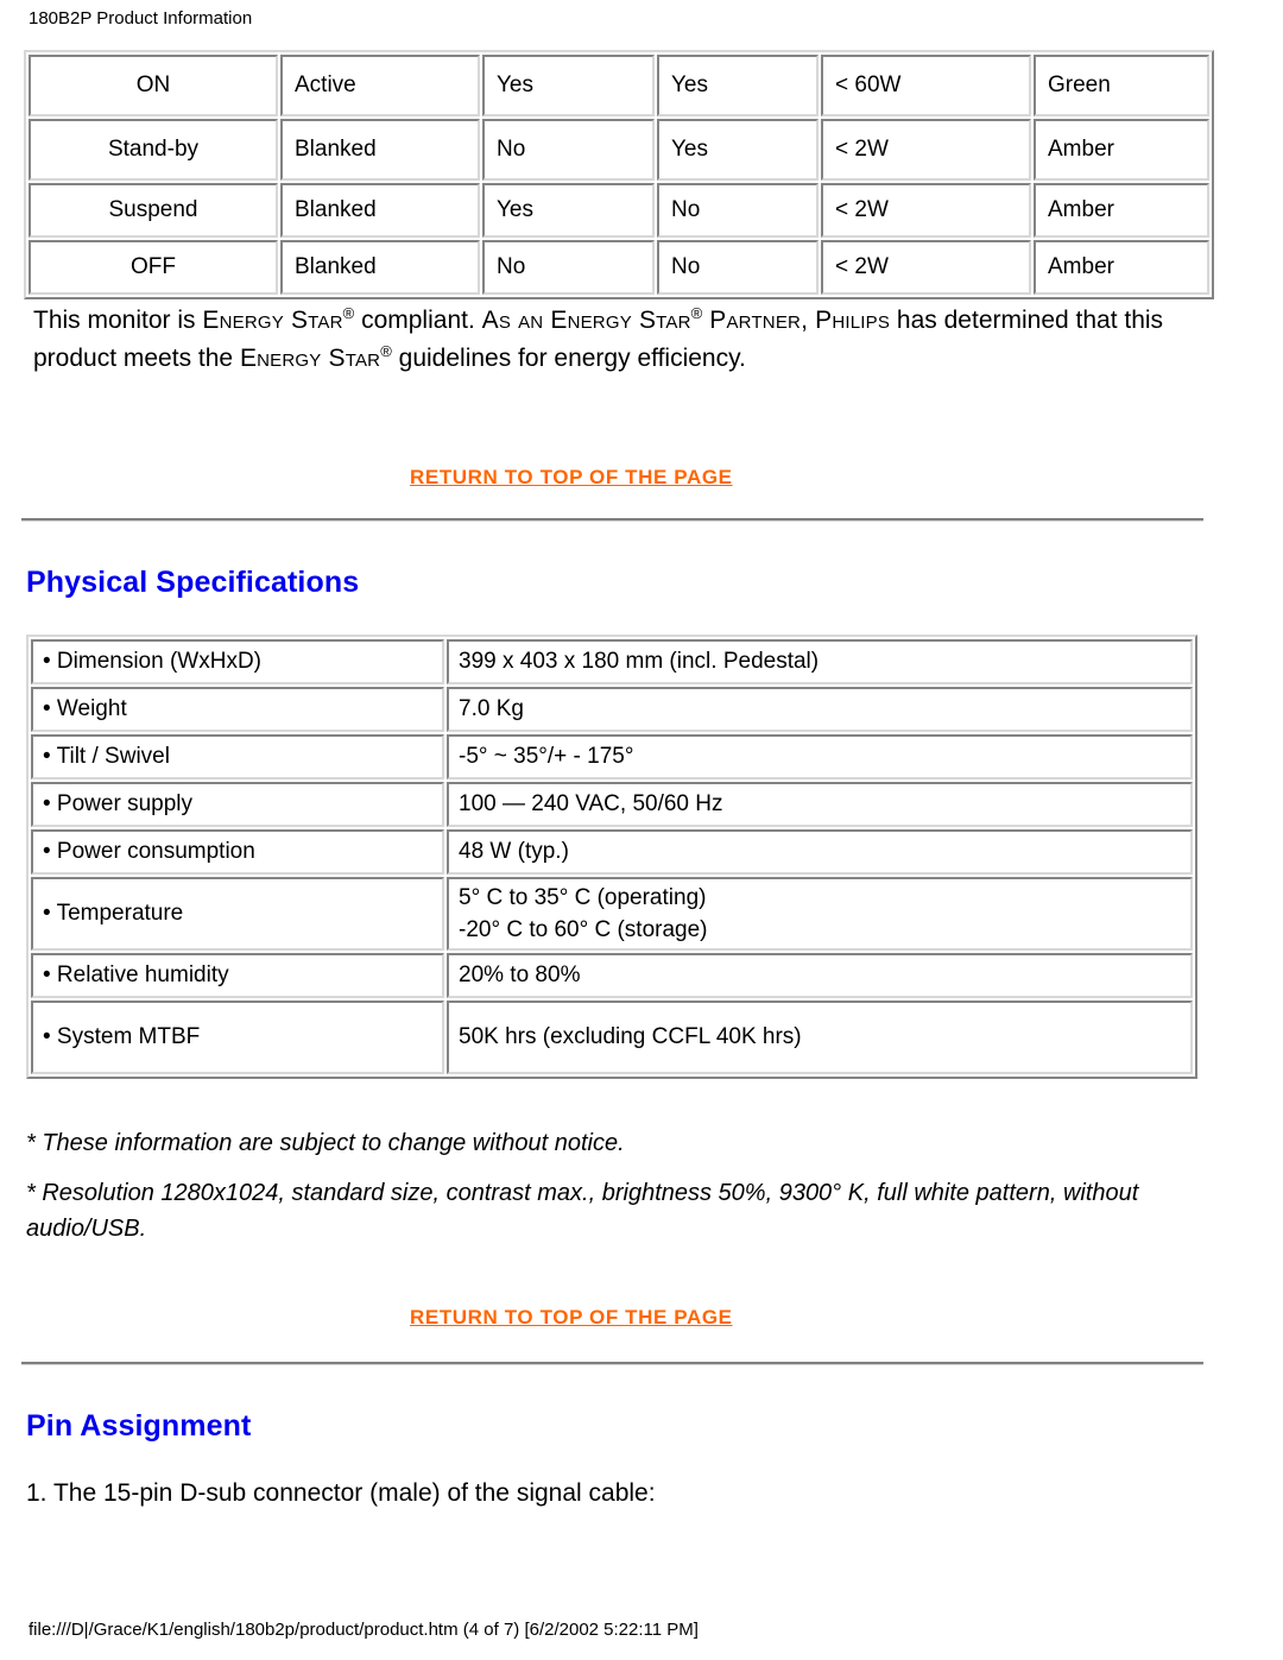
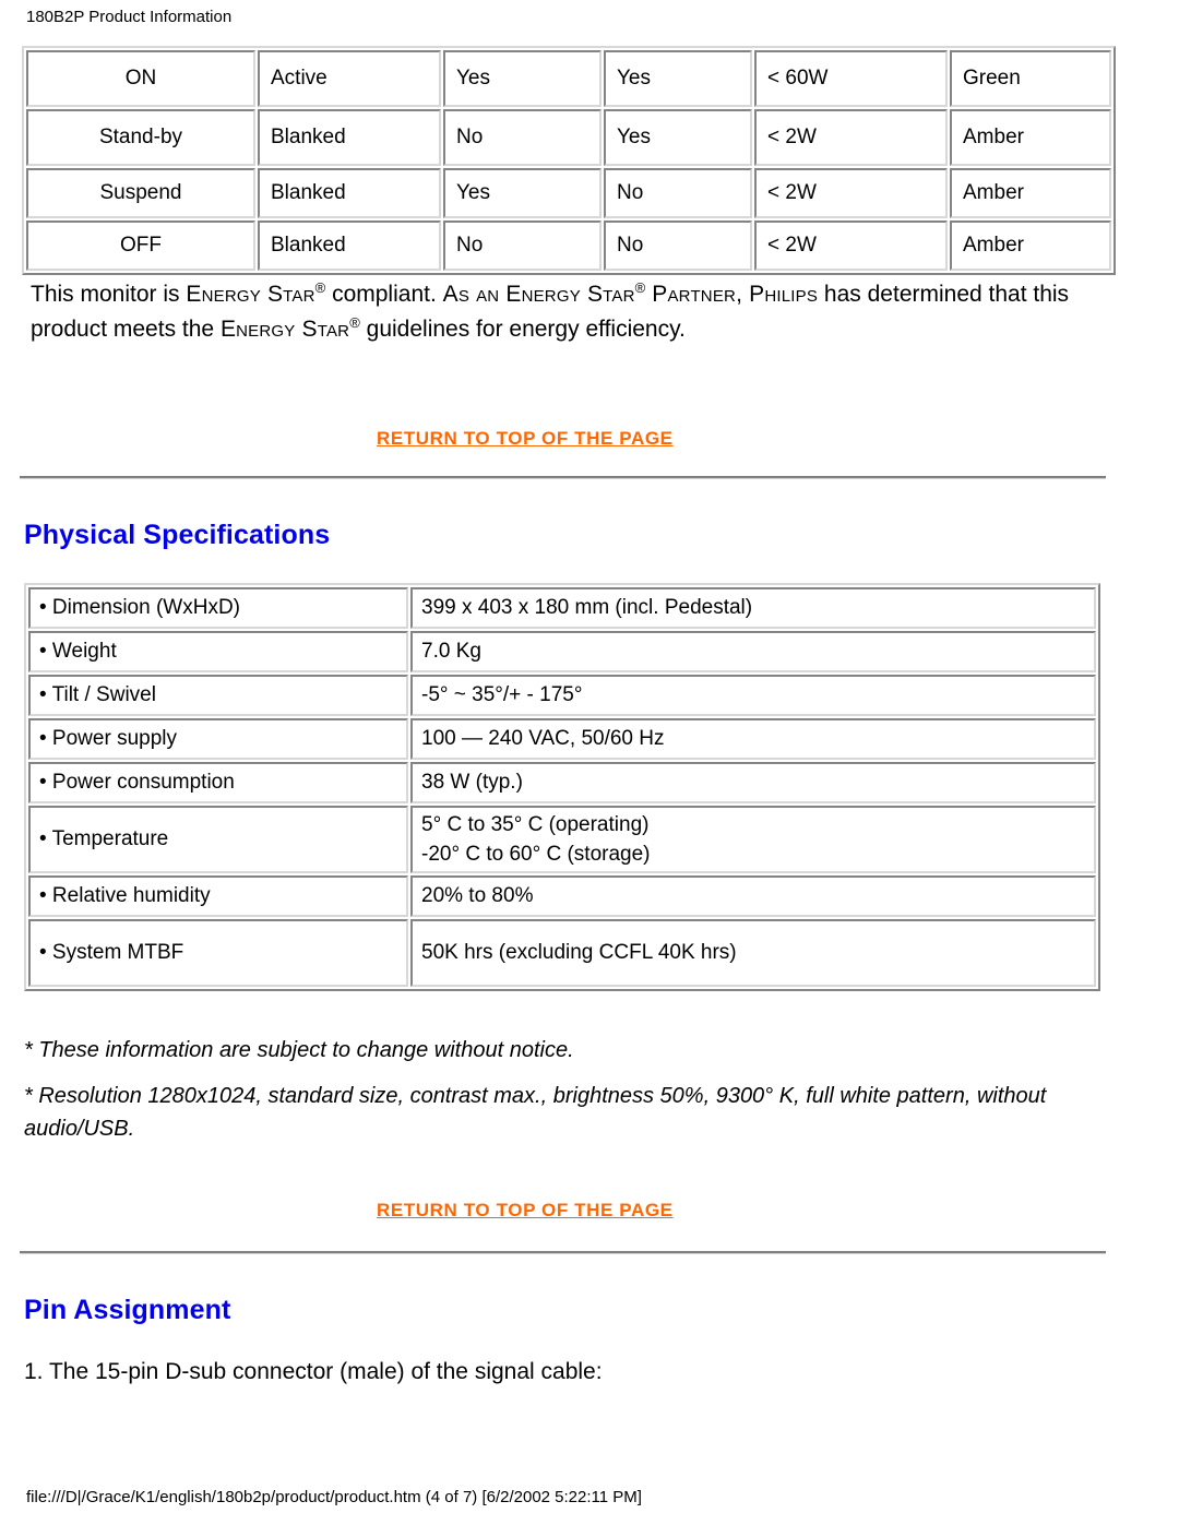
  180B2P Product Information
  ON	Active	Yes	Yes	< 60W	Green
  Stand-by	Blanked	No	Yes	< 2W	Amber
  Suspend	Blanked	Yes	No	< 2W	Amber
  OFF	Blanked	No	No	< 2W	Amber
  This monitor is Energy Star® compliant. As an Energy Star® Partner, Philips has determined that this product meets the Energy Star® guidelines for energy efficiency.
  RETURN TO TOP OF THE PAGE
  Physical Specifications
  • Dimension (WxHxD)	399 x 403 x 180 mm (incl. Pedestal)
  • Weight	7.0 Kg
  • Tilt / Swivel	-5° ~ 35°/+ - 175°
  • Power supply	100 — 240 VAC, 50/60 Hz
- • Power consumption	48 W (typ.)
+ • Power consumption	38 W (typ.)
  • Temperature	5° C to 35° C (operating) -20° C to 60° C (storage)
  • Relative humidity	20% to 80%
  • System MTBF	50K hrs (excluding CCFL 40K hrs)
  * These information are subject to change without notice.
  * Resolution 1280x1024, standard size, contrast max., brightness 50%, 9300° K, full white pattern, without audio/USB.
  RETURN TO TOP OF THE PAGE
  Pin Assignment
  1. The 15-pin D-sub connector (male) of the signal cable:
  file:///D|/Grace/K1/english/180b2p/product/product.htm (4 of 7) [6/2/2002 5:22:11 PM]
